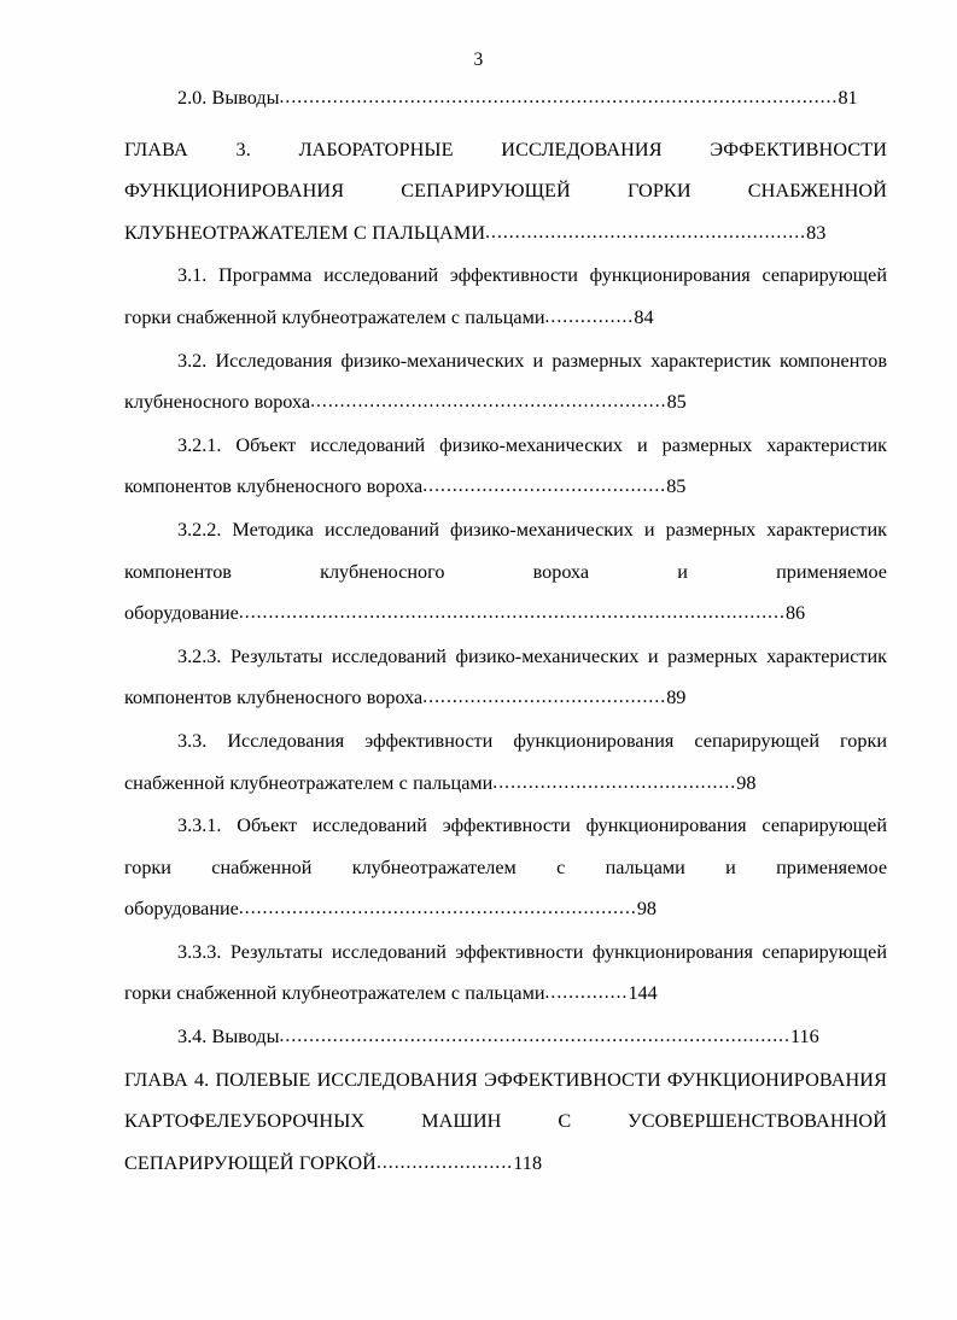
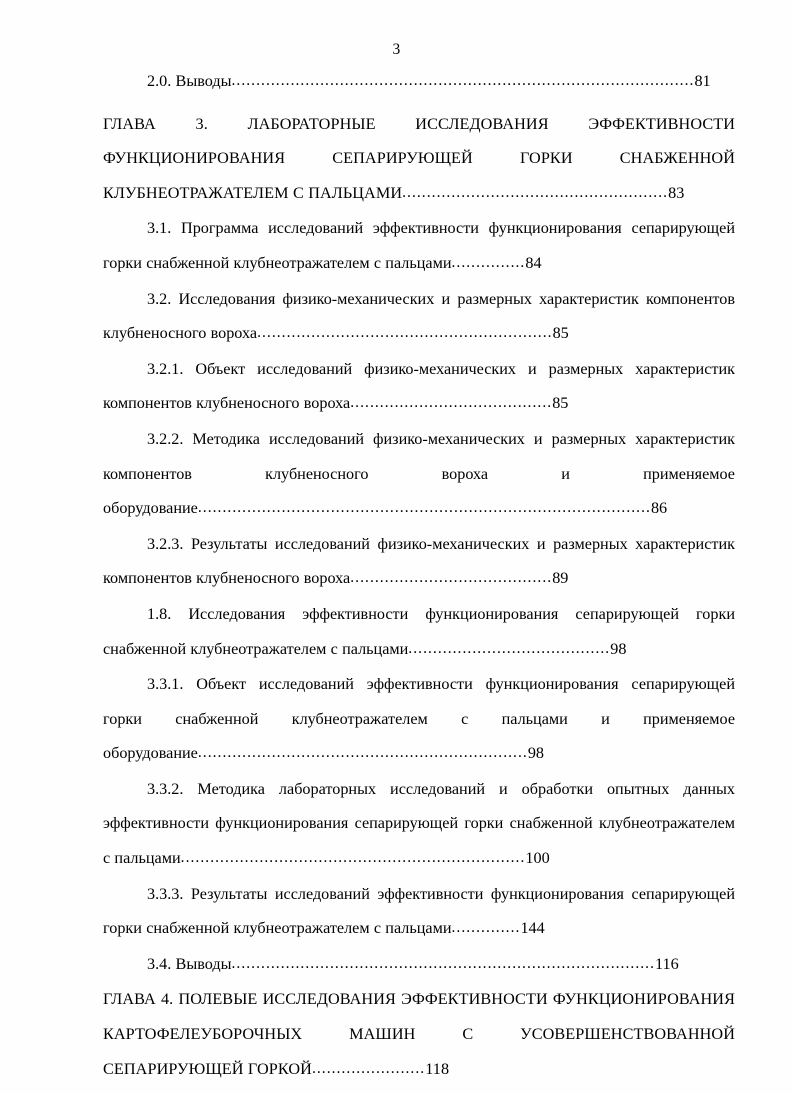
  3
  2.0. Выводы..............................................................................................81
  ГЛАВА 3. ЛАБОРАТОРНЫЕ ИССЛЕДОВАНИЯ ЭФФЕКТИВНОСТИ ФУНКЦИОНИРОВАНИЯ СЕПАРИРУЮЩЕЙ ГОРКИ СНАБЖЕННОЙ КЛУБНЕОТРАЖАТЕЛЕМ С ПАЛЬЦАМИ......................................................83
  3.1. Программа исследований эффективности функционирования сепарирующей горки снабженной клубнеотражателем с пальцами...............84
  3.2. Исследования физико-механических и размерных характеристик компонентов клубненосного вороха............................................................85
  3.2.1. Объект исследований физико-механических и размерных характеристик компонентов клубненосного вороха.........................................85
  3.2.2. Методика исследований физико-механических и размерных характеристик компонентов клубненосного вороха и применяемое оборудование............................................................................................86
  3.2.3. Результаты исследований физико-механических и размерных характеристик компонентов клубненосного вороха.........................................89
- 3.3. Исследования эффективности функционирования сепарирующей горки снабженной клубнеотражателем с пальцами.........................................98
+ 1.8. Исследования эффективности функционирования сепарирующей горки снабженной клубнеотражателем с пальцами.........................................98
  3.3.1. Объект исследований эффективности функционирования сепарирующей горки снабженной клубнеотражателем с пальцами и применяемое оборудование...................................................................98
+ 3.3.2. Методика лабораторных исследований и обработки опытных данных эффективности функционирования сепарирующей горки снабженной клубнеотражателем с пальцами......................................................................100
  3.3.3. Результаты исследований эффективности функционирования сепарирующей горки снабженной клубнеотражателем с пальцами..............144
  3.4. Выводы......................................................................................116
  ГЛАВА 4. ПОЛЕВЫЕ ИССЛЕДОВАНИЯ ЭФФЕКТИВНОСТИ ФУНКЦИОНИРОВАНИЯ КАРТОФЕЛЕУБОРОЧНЫХ МАШИН С УСОВЕРШЕНСТВОВАННОЙ СЕПАРИРУЮЩЕЙ ГОРКОЙ.......................118
